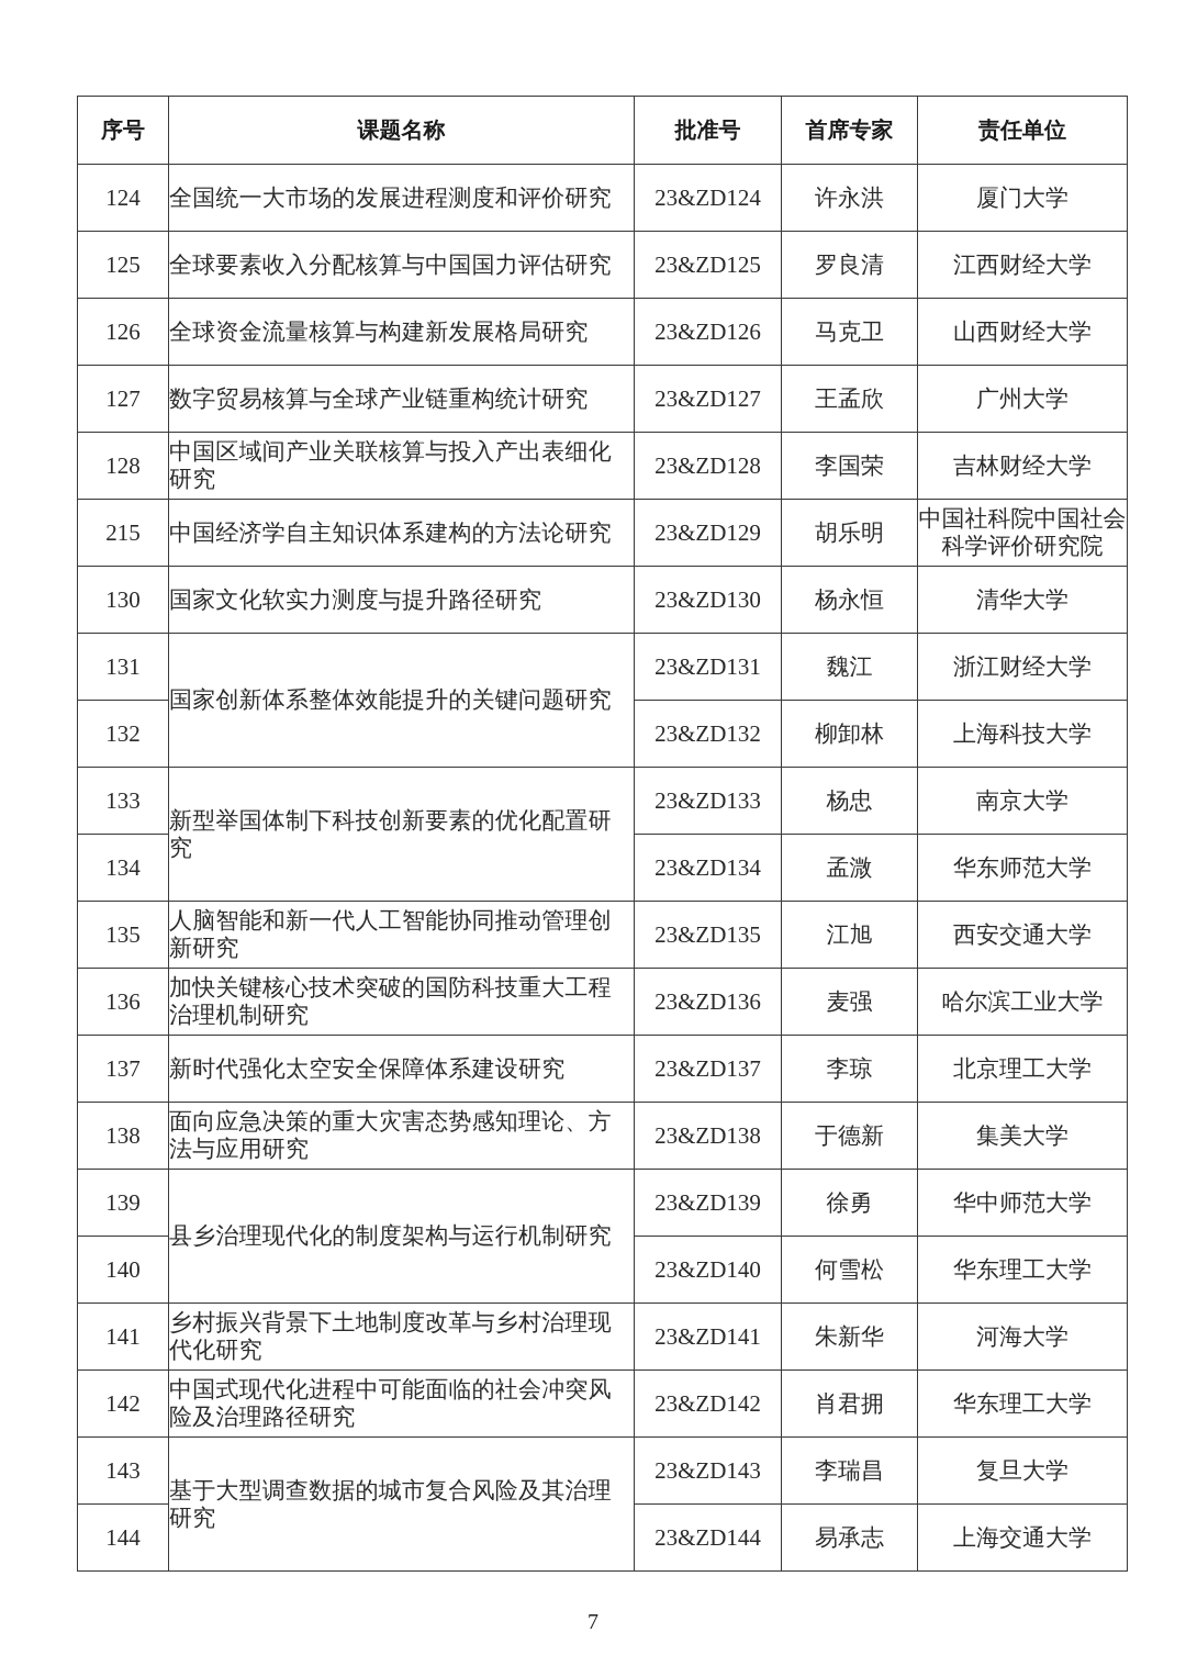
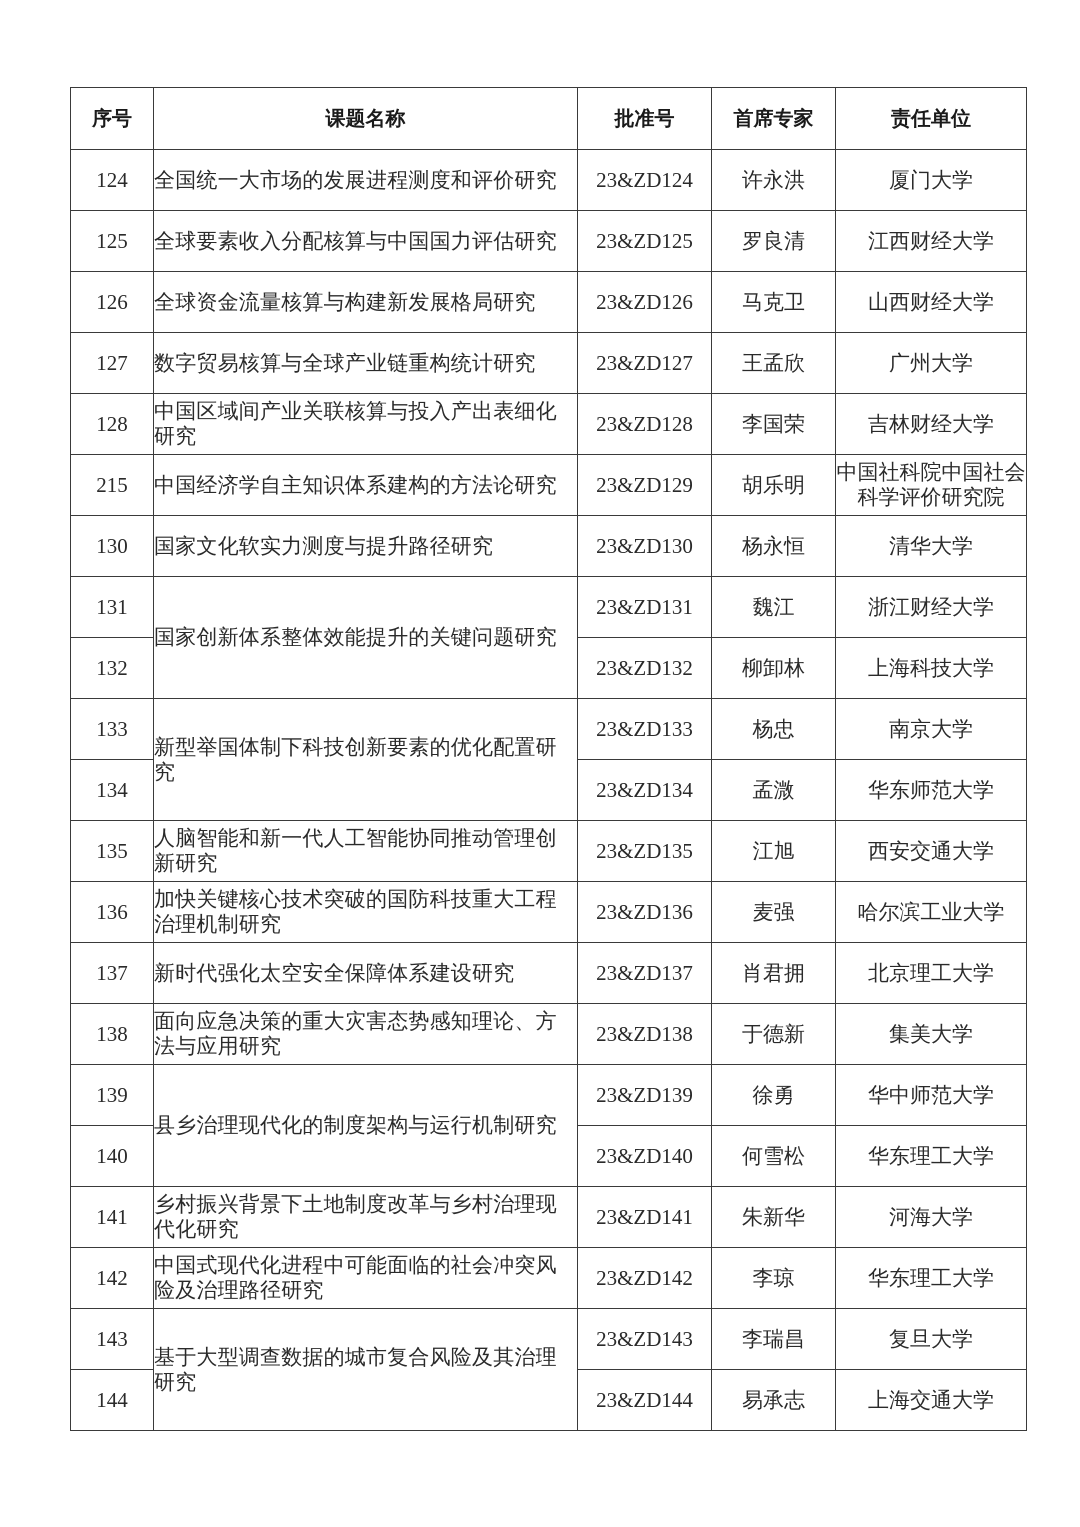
  序号	课题名称	批准号	首席专家	责任单位
  124	全国统一大市场的发展进程测度和评价研究	23&ZD124	许永洪	厦门大学
  125	全球要素收入分配核算与中国国力评估研究	23&ZD125	罗良清	江西财经大学
  126	全球资金流量核算与构建新发展格局研究	23&ZD126	马克卫	山西财经大学
  127	数字贸易核算与全球产业链重构统计研究	23&ZD127	王孟欣	广州大学
  128	中国区域间产业关联核算与投入产出表细化研究	23&ZD128	李国荣	吉林财经大学
  215	中国经济学自主知识体系建构的方法论研究	23&ZD129	胡乐明	中国社科院中国社会科学评价研究院
  130	国家文化软实力测度与提升路径研究	23&ZD130	杨永恒	清华大学
  131	国家创新体系整体效能提升的关键问题研究	23&ZD131	魏江	浙江财经大学
  132	23&ZD132	柳卸林	上海科技大学
  133	新型举国体制下科技创新要素的优化配置研究	23&ZD133	杨忠	南京大学
  134	23&ZD134	孟溦	华东师范大学
  135	人脑智能和新一代人工智能协同推动管理创新研究	23&ZD135	江旭	西安交通大学
  136	加快关键核心技术突破的国防科技重大工程治理机制研究	23&ZD136	麦强	哈尔滨工业大学
- 137	新时代强化太空安全保障体系建设研究	23&ZD137	李琼	北京理工大学
+ 137	新时代强化太空安全保障体系建设研究	23&ZD137	肖君拥	北京理工大学
  138	面向应急决策的重大灾害态势感知理论、方法与应用研究	23&ZD138	于德新	集美大学
  139	县乡治理现代化的制度架构与运行机制研究	23&ZD139	徐勇	华中师范大学
  140	23&ZD140	何雪松	华东理工大学
  141	乡村振兴背景下土地制度改革与乡村治理现代化研究	23&ZD141	朱新华	河海大学
- 142	中国式现代化进程中可能面临的社会冲突风险及治理路径研究	23&ZD142	肖君拥	华东理工大学
+ 142	中国式现代化进程中可能面临的社会冲突风险及治理路径研究	23&ZD142	李琼	华东理工大学
  143	基于大型调查数据的城市复合风险及其治理研究	23&ZD143	李瑞昌	复旦大学
  144	23&ZD144	易承志	上海交通大学
- 7
